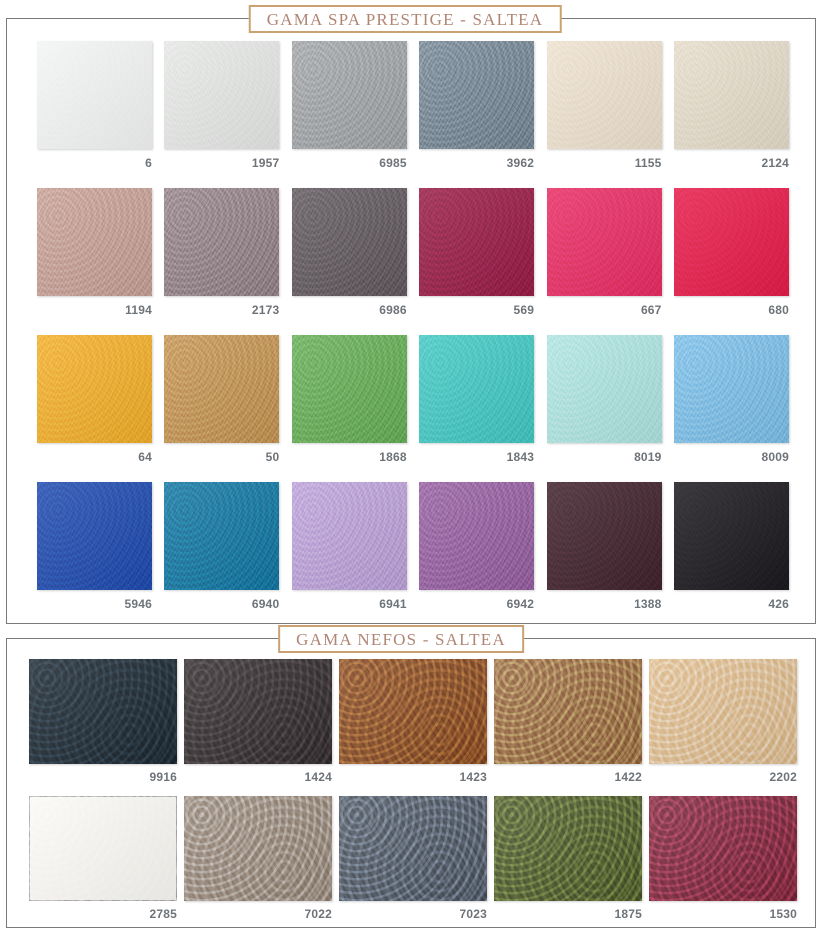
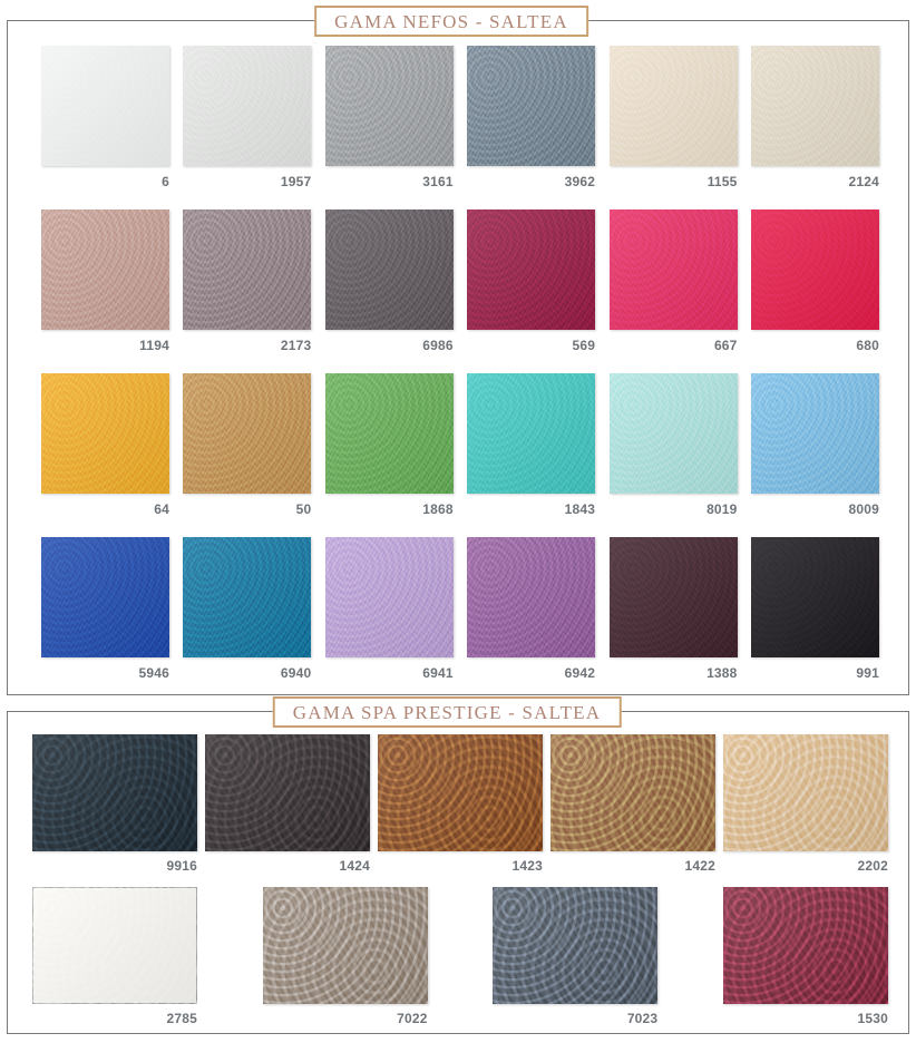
- GAMA SPA PRESTIGE - SALTEA
+ GAMA NEFOS - SALTEA
  6
  1957
- 6985
+ 3161
  3962
  1155
  2124
  1194
  2173
  6986
  569
  667
  680
  64
  50
  1868
  1843
  8019
  8009
  5946
  6940
  6941
  6942
  1388
- 426
+ 991
- GAMA NEFOS - SALTEA
+ GAMA SPA PRESTIGE - SALTEA
  9916
  1424
  1423
  1422
  2202
  2785
  7022
  7023
- 1875
  1530
